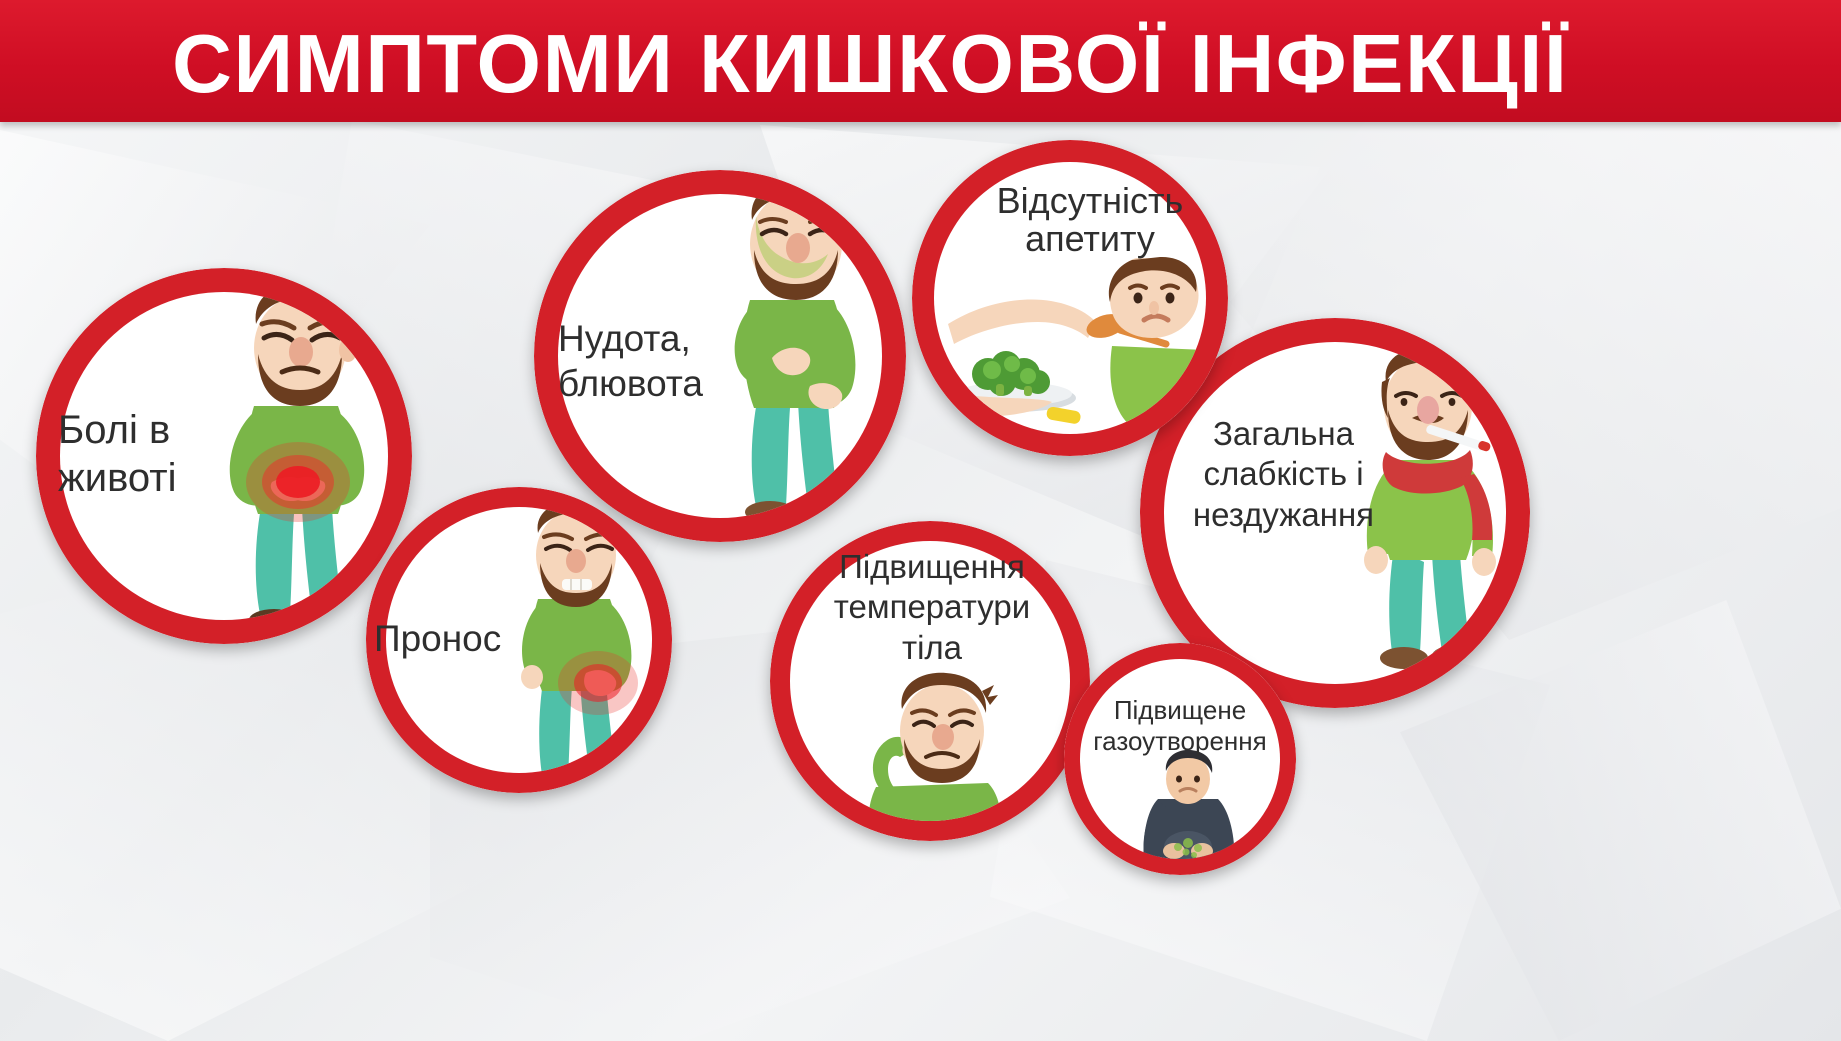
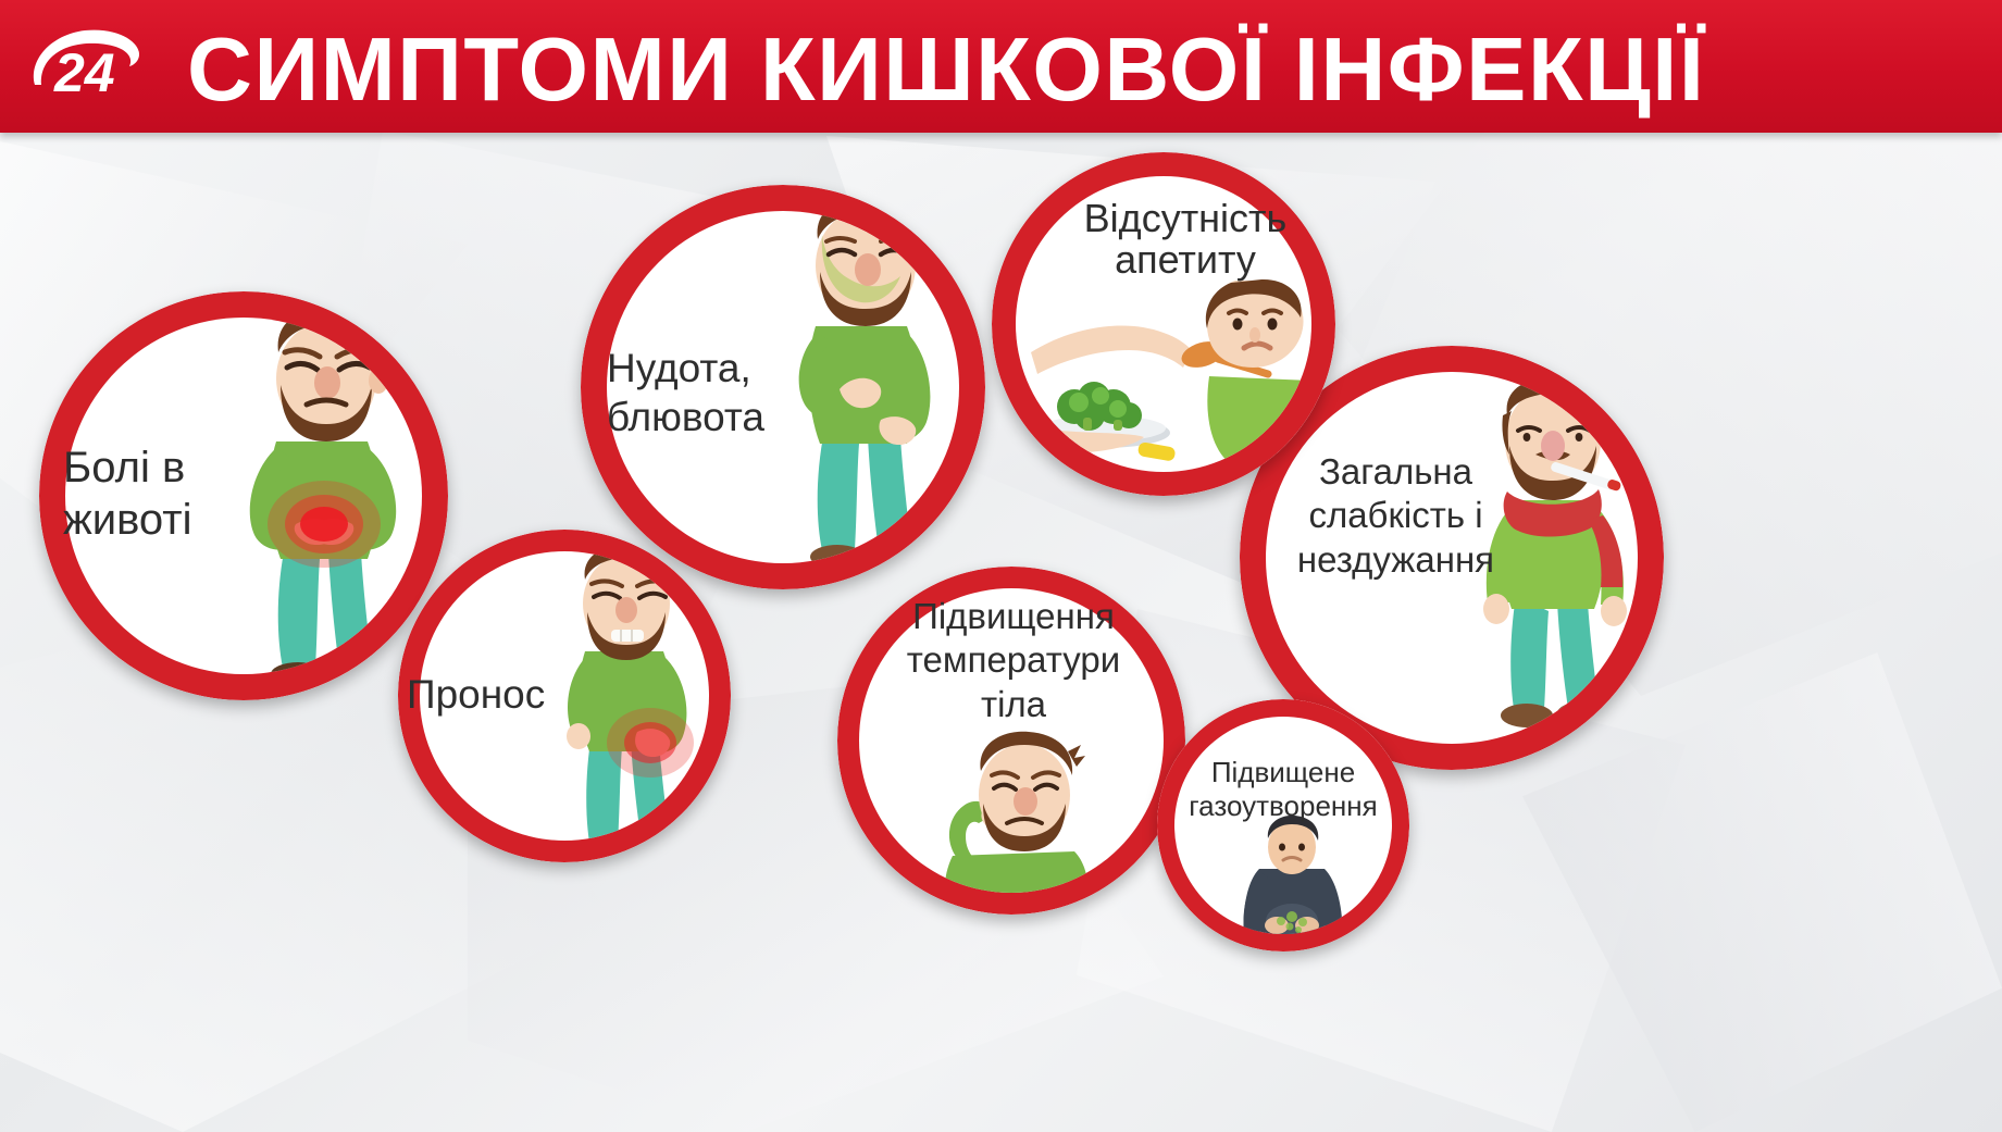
+ 24
  СИМПТОМИ КИШКОВОЇ ІНФЕКЦІЇ
  Відсутність
  апетиту
  Загальна
  слабкість і
  нездужання
  Нудота,
  блювота
  Болі в
  животі
  Пронос
  Підвищення
  температури
  тіла
  Підвищене
  газоутворення
